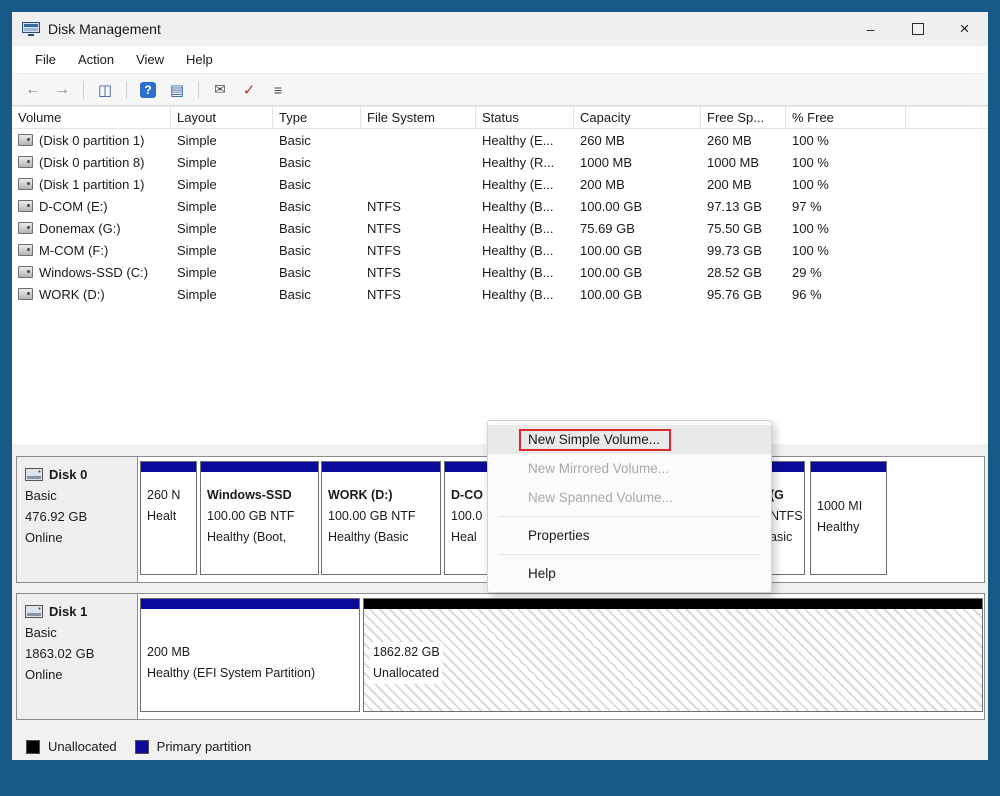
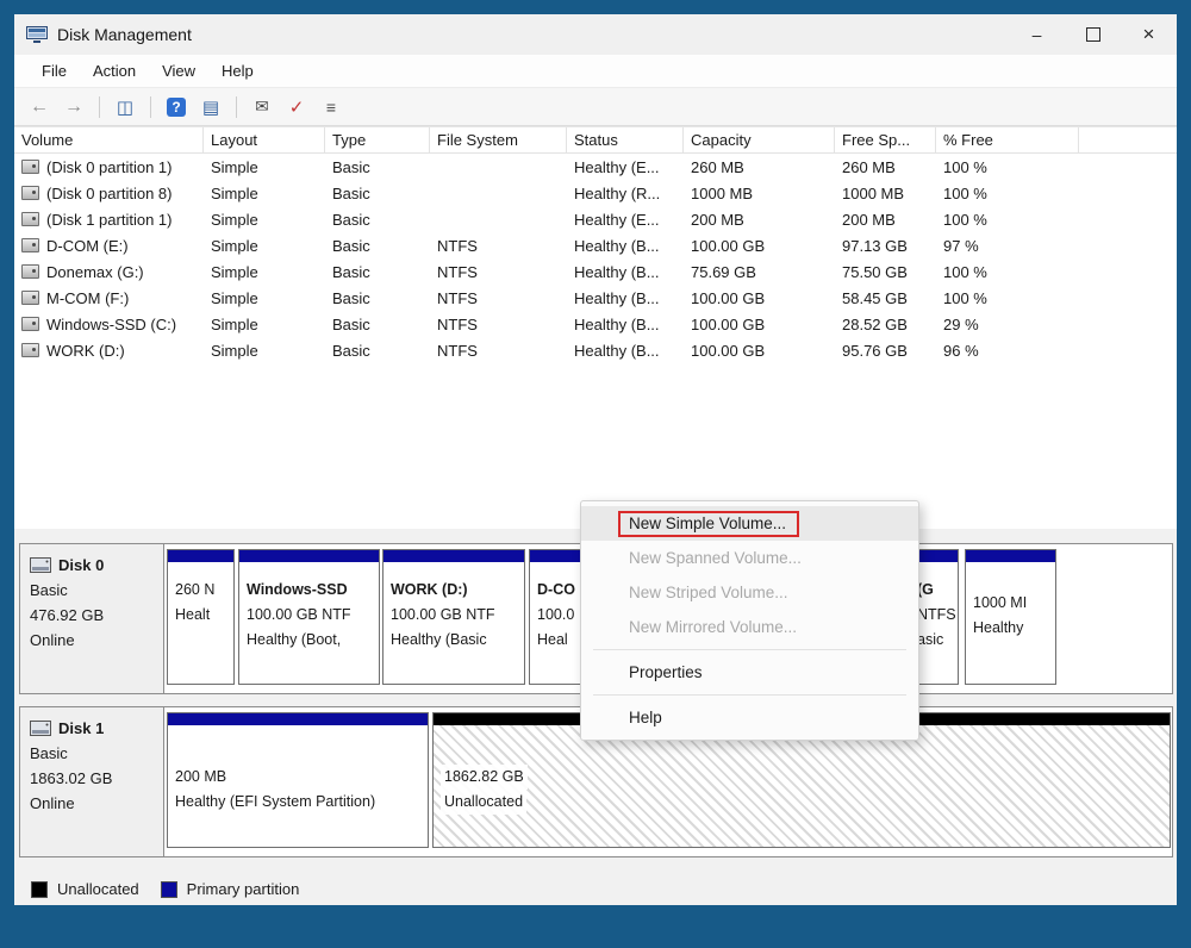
  Disk Management
  –
  ×
  File
  Action
  View
  Help
  ←
  →
  ◫
  ?
  ▤
  ✉
  ✓
  ≡
  Volume
  Layout
  Type
  File System
  Status
  Capacity
  Free Sp...
  % Free
  (Disk 0 partition 1)
  Simple
  Basic
  Healthy (E...
  260 MB
  260 MB
  100 %
  (Disk 0 partition 8)
  Simple
  Basic
  Healthy (R...
  1000 MB
  1000 MB
  100 %
  (Disk 1 partition 1)
  Simple
  Basic
  Healthy (E...
  200 MB
  200 MB
  100 %
  D-COM (E:)
  Simple
  Basic
  NTFS
  Healthy (B...
  100.00 GB
  97.13 GB
  97 %
  Donemax (G:)
  Simple
  Basic
  NTFS
  Healthy (B...
  75.69 GB
  75.50 GB
  100 %
  M-COM (F:)
  Simple
  Basic
  NTFS
  Healthy (B...
  100.00 GB
- 99.73 GB
+ 58.45 GB
  100 %
  Windows-SSD (C:)
  Simple
  Basic
  NTFS
  Healthy (B...
  100.00 GB
  28.52 GB
  29 %
  WORK (D:)
  Simple
  Basic
  NTFS
  Healthy (B...
  100.00 GB
  95.76 GB
  96 %
  Disk 0
  Basic
  476.92 GB
  Online
  260 N
  Healt
  Windows-SSD
  100.00 GB NTF
  Healthy (Boot,
  WORK (D:)
  100.00 GB NTF
  Healthy (Basic
  D-CO
  100.0
  Heal
  (G
  NTFS
  asic
  1000 MI
  Healthy
  Disk 1
  Basic
  1863.02 GB
  Online
  200 MB
  Healthy (EFI System Partition)
  1862.82 GB
  Unallocated
  Unallocated
  Primary partition
  New Simple Volume...
- New Mirrored Volume...
+ New Spanned Volume...
+ New Striped Volume...
- New Spanned Volume...
+ New Mirrored Volume...
  Properties
  Help
